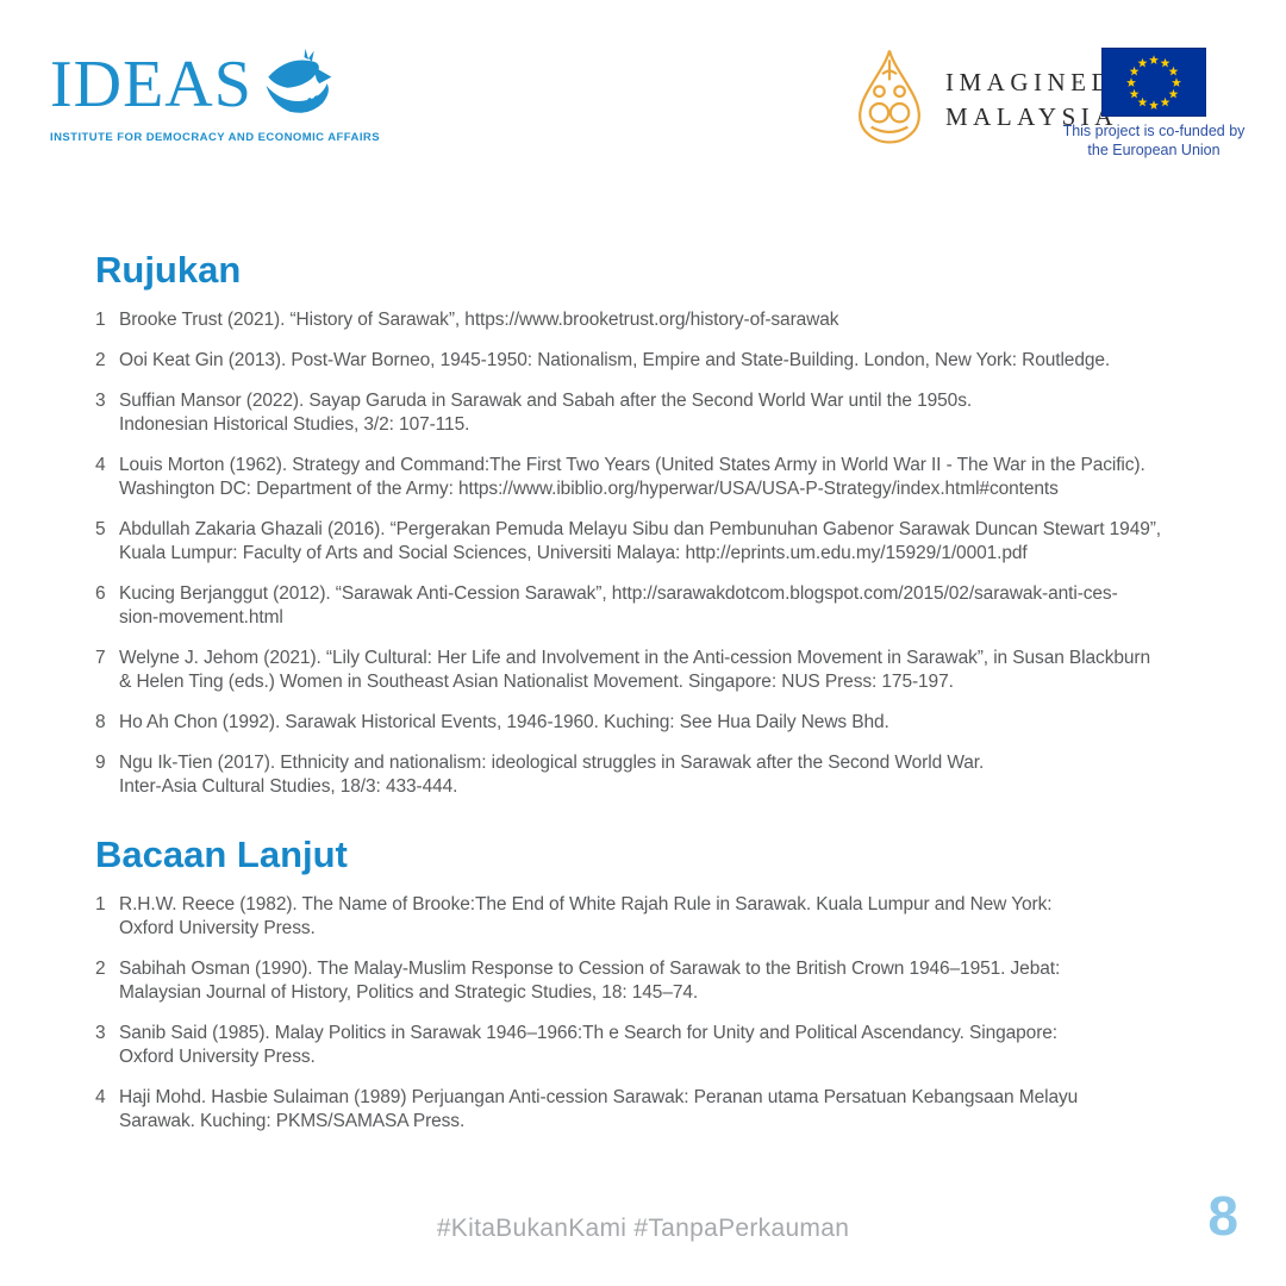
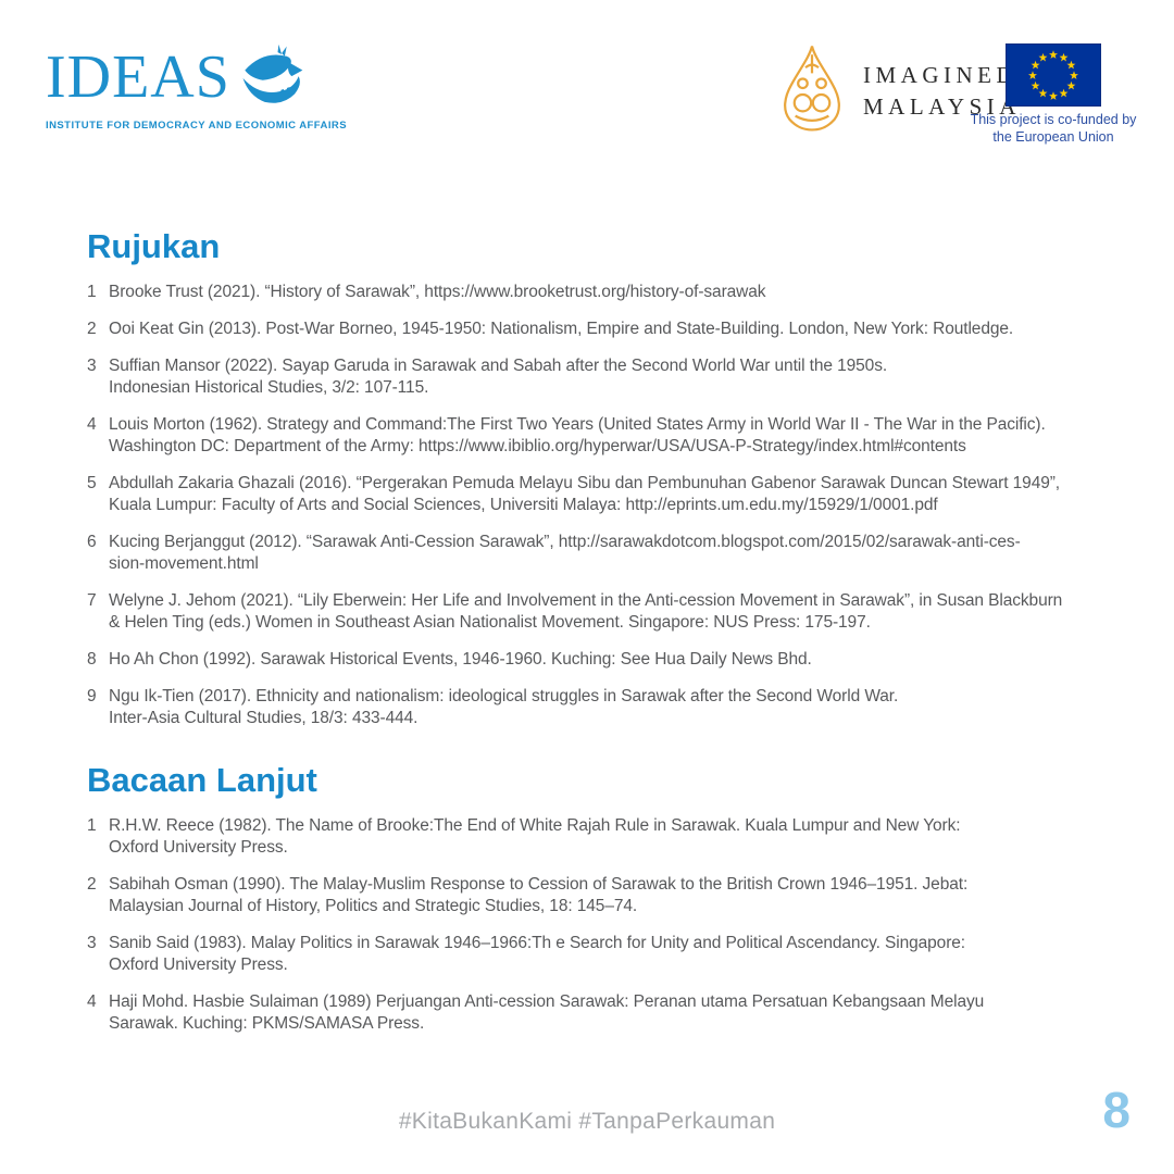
  IDEAS
  INSTITUTE FOR DEMOCRACY AND ECONOMIC AFFAIRS
  IMAGINE
  MALAYSI
  This project is co-funded by
  the European Union
  Rujukan
  1
  Brooke Trust (2021). “History of Sarawak”, https://www.brooketrust.org/history-of-sarawak
  2
  Ooi Keat Gin (2013). Post-War Borneo, 1945-1950: Nationalism, Empire and State-Building. London, New York: Routledge.
  3
  Suffian Mansor (2022). Sayap Garuda in Sarawak and Sabah after the Second World War until the 1950s.
  Indonesian Historical Studies, 3/2: 107-115.
  4
  Louis Morton (1962). Strategy and Command:The First Two Years (United States Army in World War II - The War in the Pacific).
  Washington DC: Department of the Army: https://www.ibiblio.org/hyperwar/USA/USA-P-Strategy/index.html#contents
  5
  Abdullah Zakaria Ghazali (2016). “Pergerakan Pemuda Melayu Sibu dan Pembunuhan Gabenor Sarawak Duncan Stewart 1949”,
  Kuala Lumpur: Faculty of Arts and Social Sciences, Universiti Malaya: http://eprints.um.edu.my/15929/1/0001.pdf
  6
  Kucing Berjanggut (2012). “Sarawak Anti-Cession Sarawak”, http://sarawakdotcom.blogspot.com/2015/02/sarawak-anti-ces-
  sion-movement.html
  7
- Welyne J. Jehom (2021). “Lily Cultural: Her Life and Involvement in the Anti-cession Movement in Sarawak”, in Susan Blackburn
+ Welyne J. Jehom (2021). “Lily Eberwein: Her Life and Involvement in the Anti-cession Movement in Sarawak”, in Susan Blackburn
  & Helen Ting (eds.) Women in Southeast Asian Nationalist Movement. Singapore: NUS Press: 175-197.
  8
  Ho Ah Chon (1992). Sarawak Historical Events, 1946-1960. Kuching: See Hua Daily News Bhd.
  9
  Ngu Ik-Tien (2017). Ethnicity and nationalism: ideological struggles in Sarawak after the Second World War.
  Inter-Asia Cultural Studies, 18/3: 433-444.
  Bacaan Lanjut
  1
  R.H.W. Reece (1982). The Name of Brooke:The End of White Rajah Rule in Sarawak. Kuala Lumpur and New York:
  Oxford University Press.
  2
  Sabihah Osman (1990). The Malay-Muslim Response to Cession of Sarawak to the British Crown 1946–1951. Jebat:
  Malaysian Journal of History, Politics and Strategic Studies, 18: 145–74.
  3
- Sanib Said (1985). Malay Politics in Sarawak 1946–1966:Th e Search for Unity and Political Ascendancy. Singapore:
+ Sanib Said (1983). Malay Politics in Sarawak 1946–1966:Th e Search for Unity and Political Ascendancy. Singapore:
  Oxford University Press.
  4
  Haji Mohd. Hasbie Sulaiman (1989) Perjuangan Anti-cession Sarawak: Peranan utama Persatuan Kebangsaan Melayu
  Sarawak. Kuching: PKMS/SAMASA Press.
  #KitaBukanKami #TanpaPerkauman
  8
